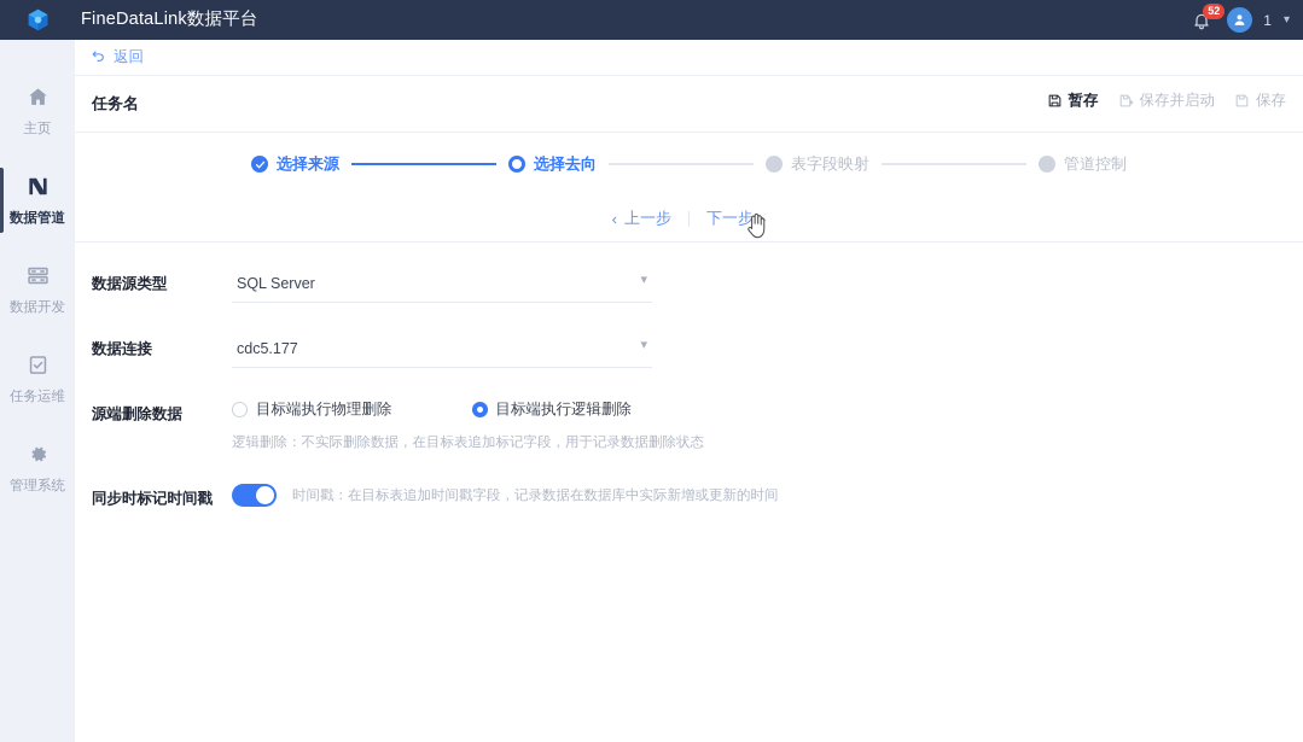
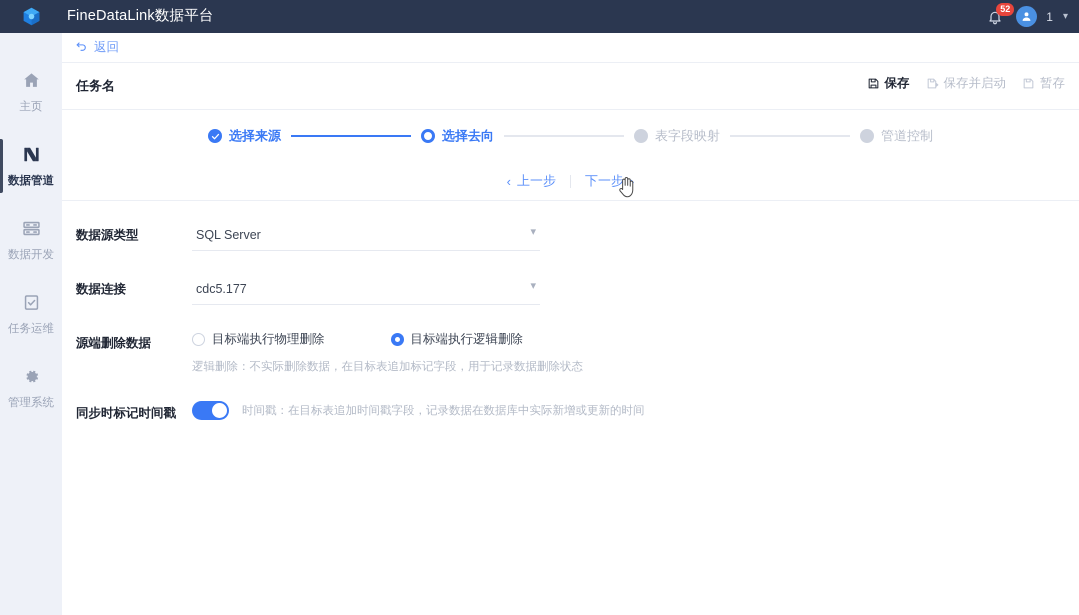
  FineDataLink数据平台
  52
  1
  ▾
  主页
  数据管道
  数据开发
  任务运维
  管理系统
  返回
  任务名
- 暂存
+ 保存
  保存并启动
- 保存
+ 暂存
  选择来源
  选择去向
  表字段映射
  管道控制
  ‹
  上一步
  下一步
  数据源类型
  SQL Server
  ▾
  数据连接
  cdc5.177
  ▾
  源端删除数据
  目标端执行物理删除
  目标端执行逻辑删除
  逻辑删除：不实际删除数据，在目标表追加标记字段，用于记录数据删除状态
  同步时标记时间戳
  时间戳：在目标表追加时间戳字段，记录数据在数据库中实际新增或更新的时间
